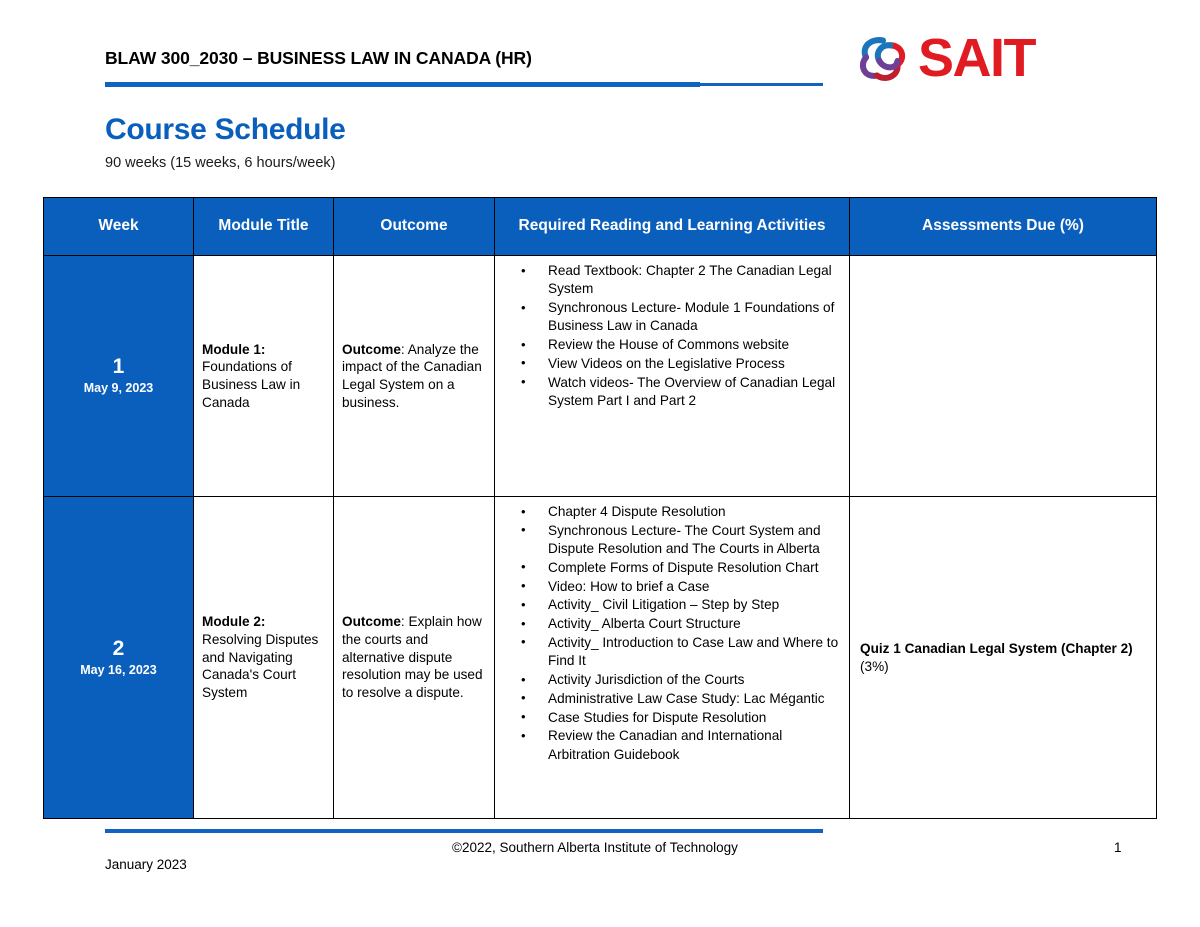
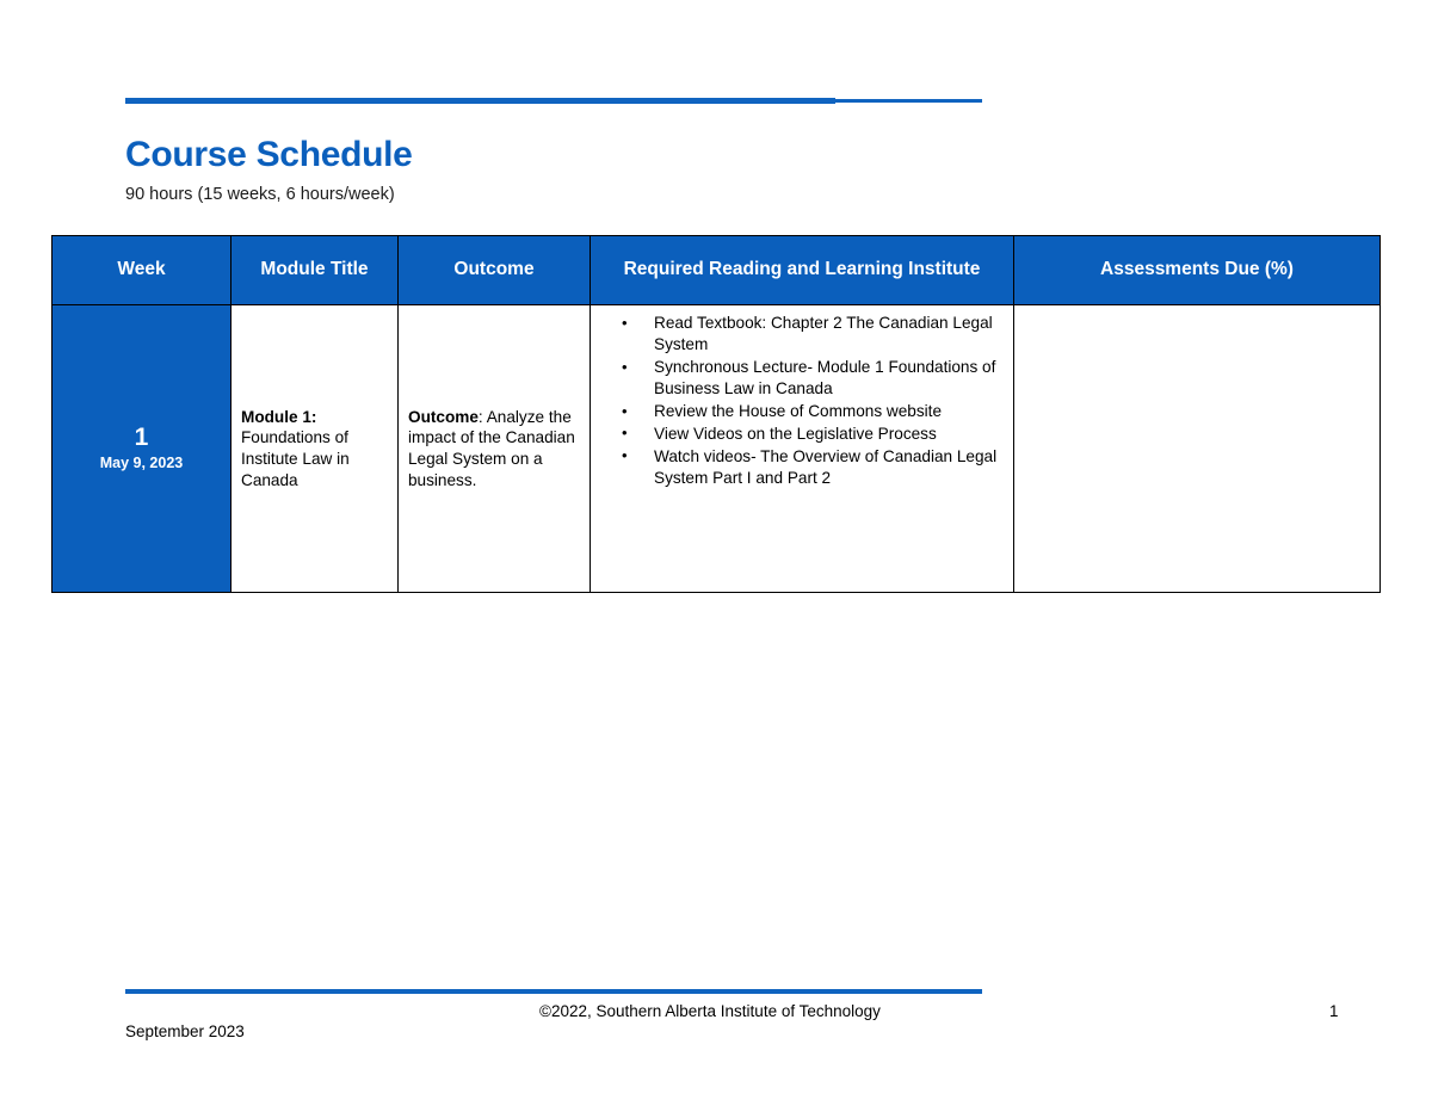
- BLAW 300_2030 – BUSINESS LAW IN CANADA (HR)
- SAIT
  Course Schedule
- 90 weeks (15 weeks, 6 hours/week)
+ 90 hours (15 weeks, 6 hours/week)
- Week	Module Title	Outcome	Required Reading and Learning Activities	Assessments Due (%)
+ Week	Module Title	Outcome	Required Reading and Learning Institute	Assessments Due (%)
- 1 May 9, 2023	Module 1: Foundations of Business Law in Canada	Outcome: Analyze the impact of the Canadian Legal System on a business.	Read Textbook: Chapter 2 The Canadian Legal System Synchronous Lecture- Module 1 Foundations of Business Law in Canada Review the House of Commons website View Videos on the Legislative Process Watch videos- The Overview of Canadian Legal System Part I and Part 2
+ 1 May 9, 2023	Module 1: Foundations of Institute Law in Canada	Outcome: Analyze the impact of the Canadian Legal System on a business.	Read Textbook: Chapter 2 The Canadian Legal System Synchronous Lecture- Module 1 Foundations of Business Law in Canada Review the House of Commons website View Videos on the Legislative Process Watch videos- The Overview of Canadian Legal System Part I and Part 2
- 2 May 16, 2023	Module 2: Resolving Disputes and Navigating Canada's Court System	Outcome: Explain how the courts and alternative dispute resolution may be used to resolve a dispute.	Chapter 4 Dispute Resolution Synchronous Lecture- The Court System and Dispute Resolution and The Courts in Alberta Complete Forms of Dispute Resolution Chart Video: How to brief a Case Activity_ Civil Litigation – Step by Step Activity_ Alberta Court Structure Activity_ Introduction to Case Law and Where to Find It Activity Jurisdiction of the Courts Administrative Law Case Study: Lac Mégantic Case Studies for Dispute Resolution Review the Canadian and International Arbitration Guidebook	Quiz 1 Canadian Legal System (Chapter 2) (3%)
- January 2023
+ September 2023
  ©2022, Southern Alberta Institute of Technology
  1
